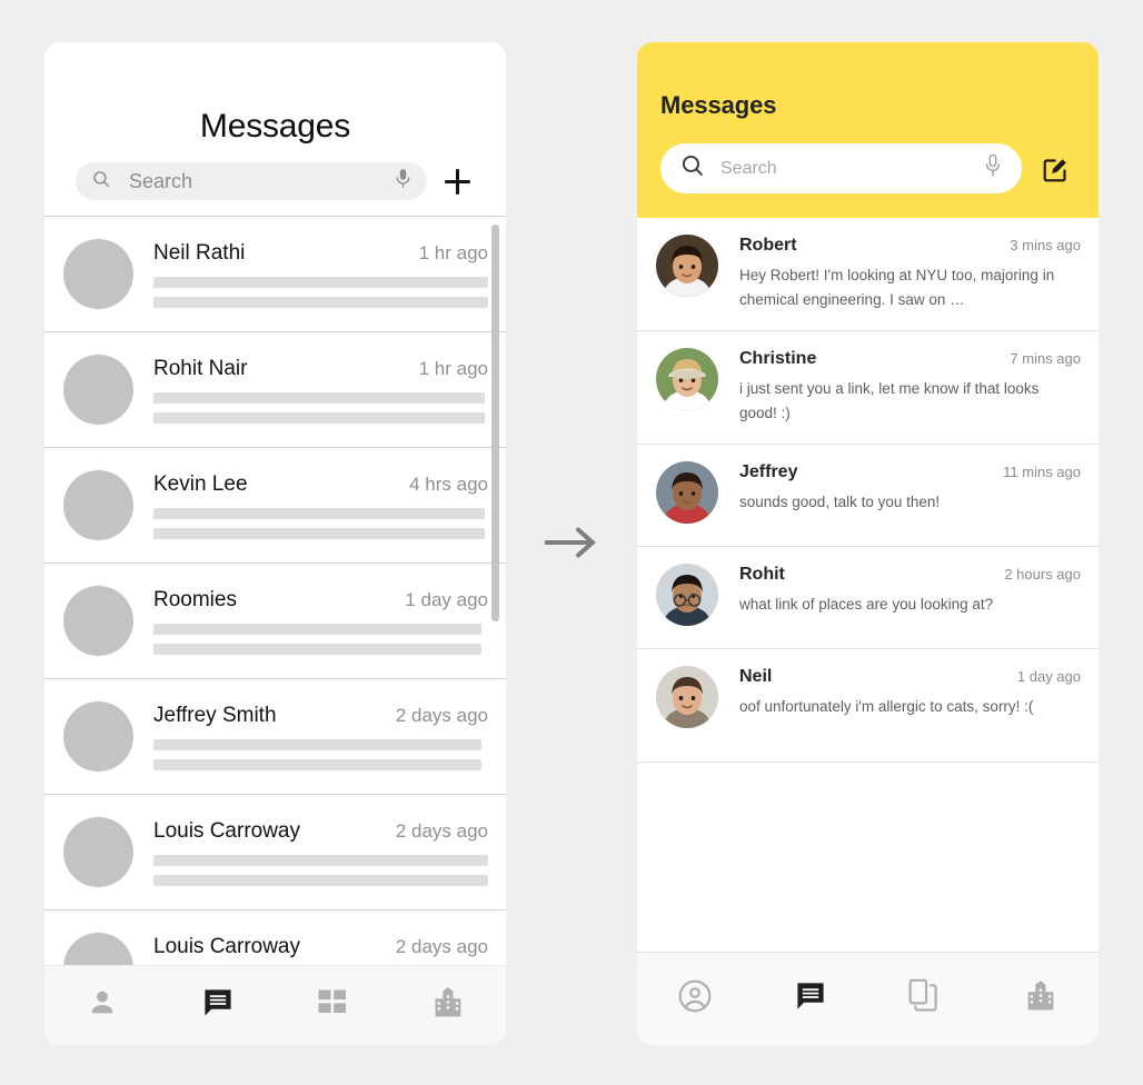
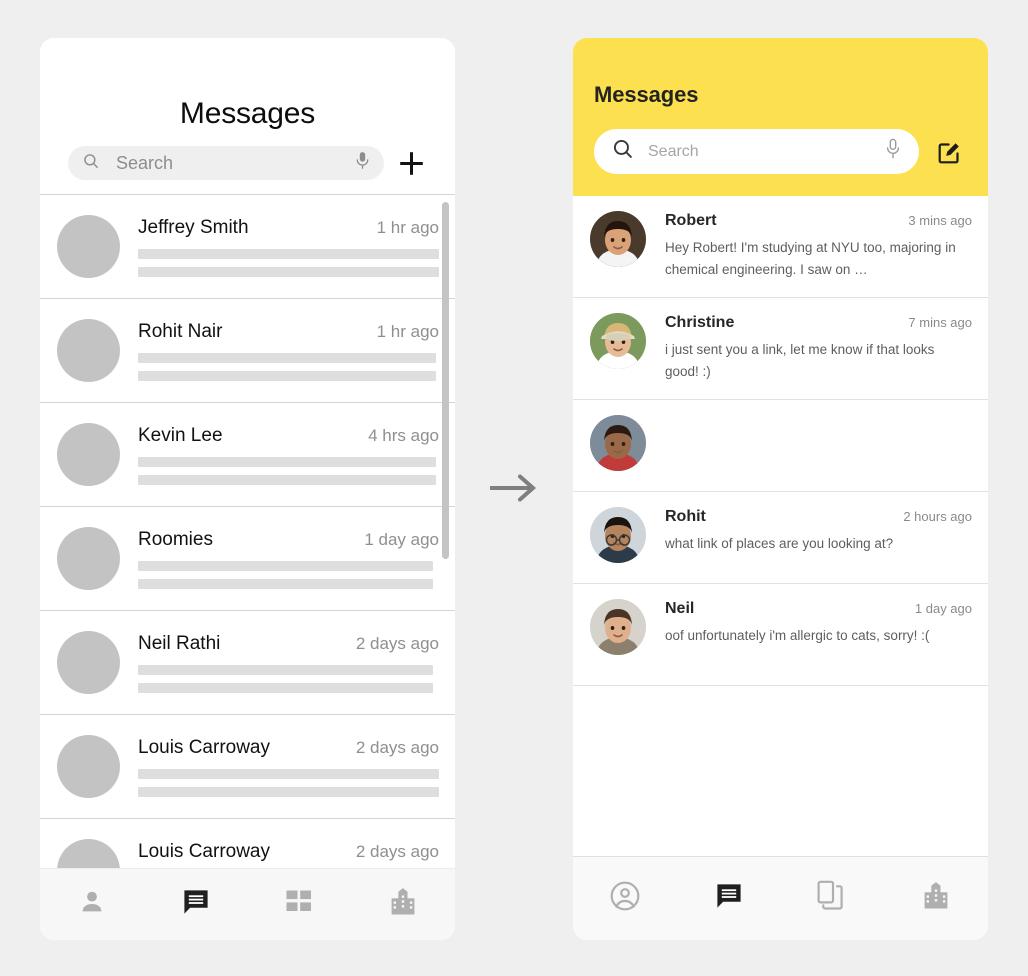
  Messages
  Search
- Neil Rathi
+ Jeffrey Smith
  1 hr ago
  Rohit Nair
  1 hr ago
  Kevin Lee
  4 hrs ago
  Roomies
  1 day ago
- Jeffrey Smith
+ Neil Rathi
  2 days ago
  Louis Carroway
  2 days ago
  Louis Carroway
  2 days ago
  Messages
  Search
  Robert
  3 mins ago
- Hey Robert! I'm looking at NYU too, majoring in chemical engineering. I saw on …
+ Hey Robert! I'm studying at NYU too, majoring in chemical engineering. I saw on …
  Christine
  7 mins ago
  i just sent you a link, let me know if that looks good! :)
- Jeffrey
- 11 mins ago
- sounds good, talk to you then!
  Rohit
  2 hours ago
  what link of places are you looking at?
  Neil
  1 day ago
  oof unfortunately i'm allergic to cats, sorry! :(
